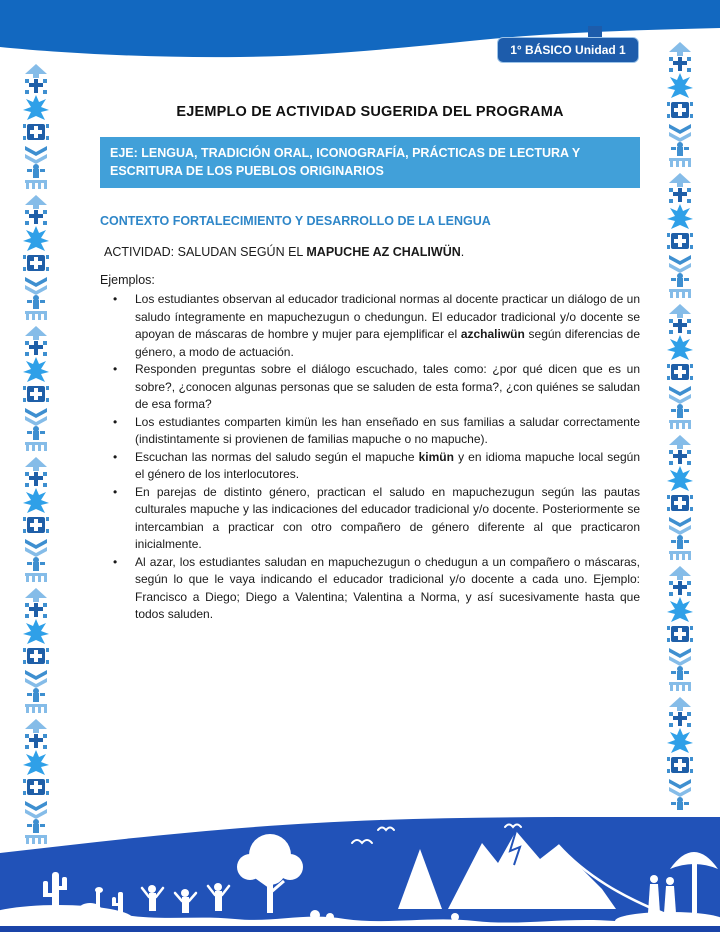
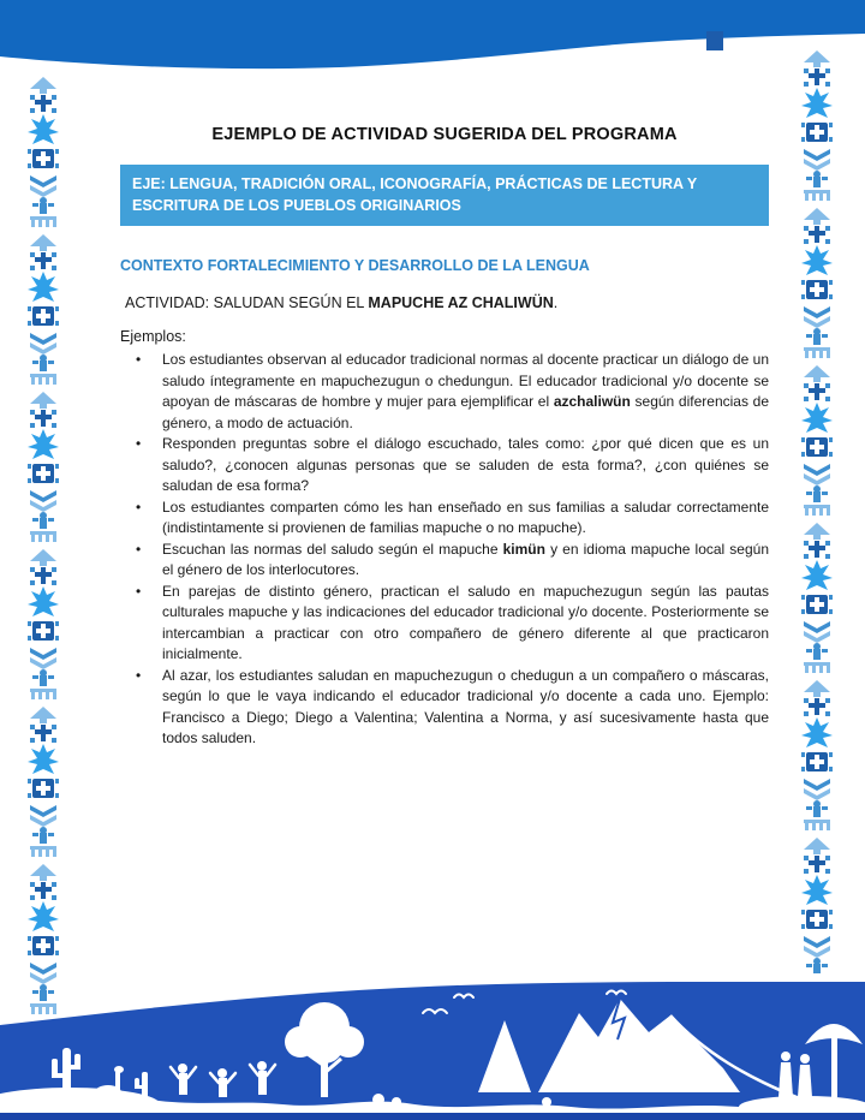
- 1° BÁSICO Unidad 1
  EJEMPLO DE ACTIVIDAD SUGERIDA DEL PROGRAMA
  EJE: LENGUA, TRADICIÓN ORAL, ICONOGRAFÍA, PRÁCTICAS DE LECTURA Y ESCRITURA DE LOS PUEBLOS ORIGINARIOS
  CONTEXTO FORTALECIMIENTO Y DESARROLLO DE LA LENGUA
  ACTIVIDAD: SALUDAN SEGÚN EL MAPUCHE AZ CHALIWÜN.
  Ejemplos:
  •
  Los estudiantes observan al educador tradicional normas al docente practicar un diálogo de un saludo íntegramente en mapuchezugun o chedungun. El educador tradicional y/o docente se apoyan de máscaras de hombre y mujer para ejemplificar el azchaliwün según diferencias de género, a modo de actuación.
  •
- Responden preguntas sobre el diálogo escuchado, tales como: ¿por qué dicen que es un sobre?, ¿conocen algunas personas que se saluden de esta forma?, ¿con quiénes se saludan de esa forma?
+ Responden preguntas sobre el diálogo escuchado, tales como: ¿por qué dicen que es un saludo?, ¿conocen algunas personas que se saluden de esta forma?, ¿con quiénes se saludan de esa forma?
  •
- Los estudiantes comparten kimün les han enseñado en sus familias a saludar correctamente (indistintamente si provienen de familias mapuche o no mapuche).
+ Los estudiantes comparten cómo les han enseñado en sus familias a saludar correctamente (indistintamente si provienen de familias mapuche o no mapuche).
  •
  Escuchan las normas del saludo según el mapuche kimün y en idioma mapuche local según el género de los interlocutores.
  •
  En parejas de distinto género, practican el saludo en mapuchezugun según las pautas culturales mapuche y las indicaciones del educador tradicional y/o docente. Posteriormente se intercambian a practicar con otro compañero de género diferente al que practicaron inicialmente.
  •
  Al azar, los estudiantes saludan en mapuchezugun o chedugun a un compañero o máscaras, según lo que le vaya indicando el educador tradicional y/o docente a cada uno. Ejemplo: Francisco a Diego; Diego a Valentina; Valentina a Norma, y así sucesivamente hasta que todos saluden.
